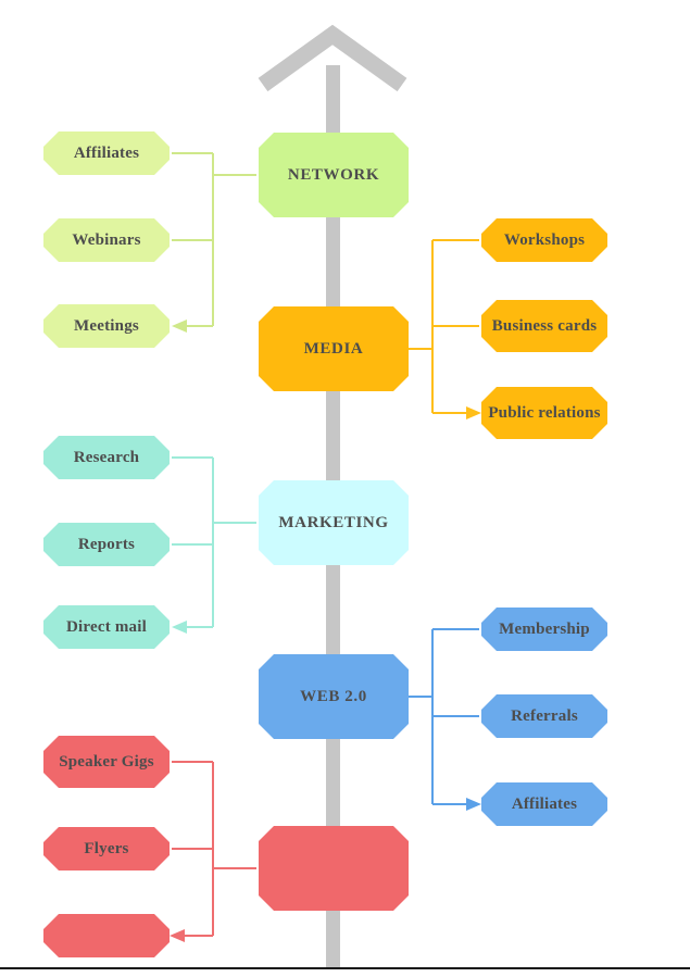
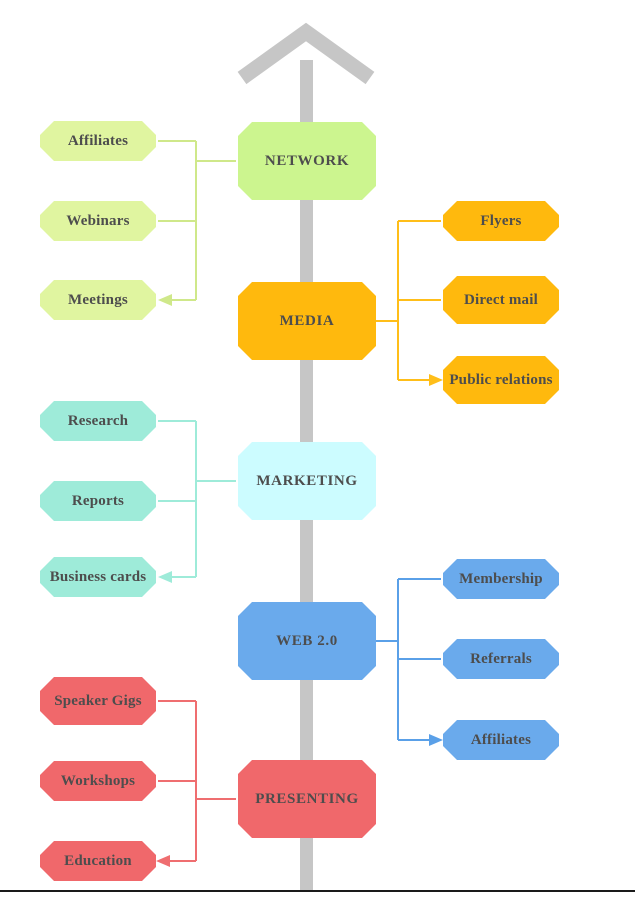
  NETWORK
  MEDIA
  MARKETING
  WEB 2.0
+ PRESENTING
  Affiliates
  Webinars
  Meetings
- Workshops
+ Flyers
- Business cards
+ Direct mail
  Public relations
  Research
  Reports
- Direct mail
+ Business cards
  Membership
  Referrals
  Affiliates
  Speaker Gigs
- Flyers
+ Workshops
+ Education
